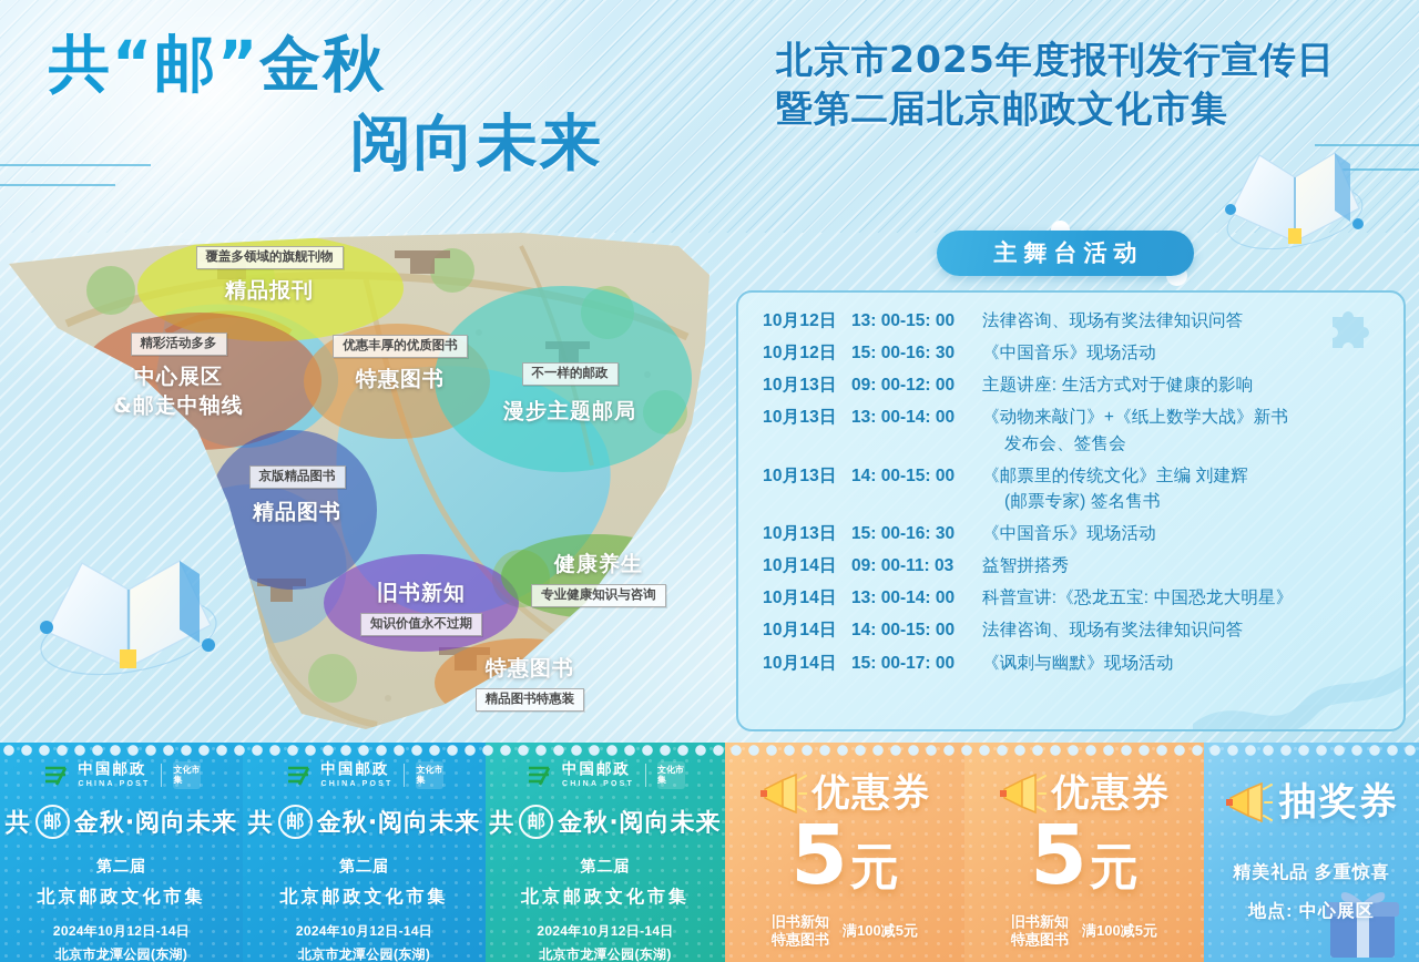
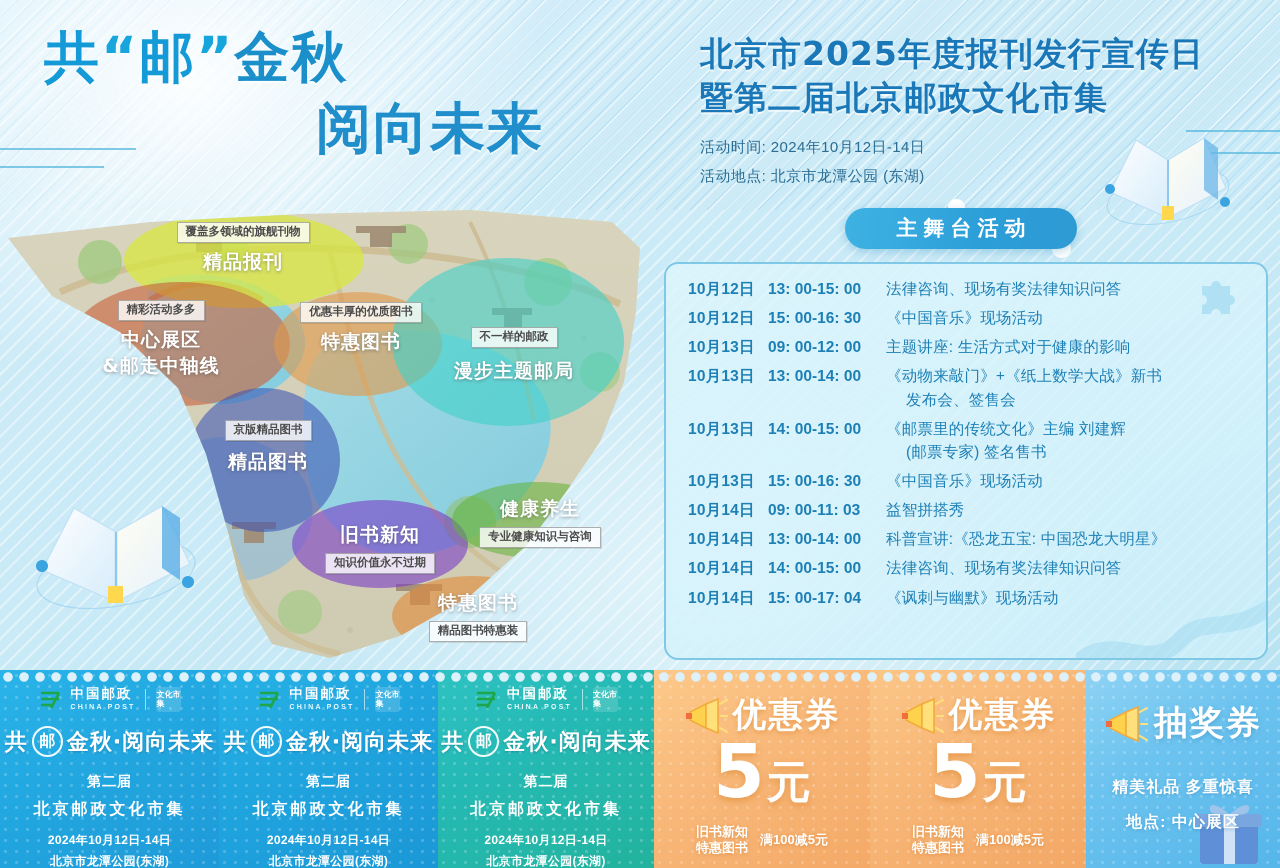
  共“邮”金秋
  阅向未来
  北京市2025年度报刊发行宣传日
  暨第二届北京邮政文化市集
+ 活动时间: 2024年10月12日-14日
+ 活动地点: 北京市龙潭公园 (东湖)
  主舞台活动
  10月12日
  13: 00-15: 00
  法律咨询、现场有奖法律知识问答
  10月12日
  15: 00-16: 30
  《中国音乐》现场活动
  10月13日
  09: 00-12: 00
  主题讲座: 生活方式对于健康的影响
  10月13日
  13: 00-14: 00
  《动物来敲门》+《纸上数学大战》新书
  发布会、签售会
  10月13日
  14: 00-15: 00
  《邮票里的传统文化》主编 刘建辉
  (邮票专家) 签名售书
  10月13日
  15: 00-16: 30
  《中国音乐》现场活动
  10月14日
  09: 00-11: 03
  益智拼搭秀
  10月14日
  13: 00-14: 00
  科普宣讲:《恐龙五宝: 中国恐龙大明星》
  10月14日
  14: 00-15: 00
  法律咨询、现场有奖法律知识问答
  10月14日
- 15: 00-17: 00
+ 15: 00-17: 04
  《讽刺与幽默》现场活动
  覆盖多领域的旗舰刊物
  精品报刊
  精彩活动多多
  中心展区
  &邮走中轴线
  优惠丰厚的优质图书
  特惠图书
  不一样的邮政
  漫步主题邮局
  京版精品图书
  精品图书
  旧书新知
  知识价值永不过期
  健康养生
  专业健康知识与咨询
  特惠图书
  精品图书特惠装
  中国邮政
  文化市集
  共
  邮
  金秋·阅向未来
  第二届
  北京邮政文化市集
  2024年10月12日-14日
  北京市龙潭公园(东湖)
  中国邮政
  文化市集
  共
  邮
  金秋·阅向未来
  第二届
  北京邮政文化市集
  2024年10月12日-14日
  北京市龙潭公园(东湖)
  中国邮政
  文化市集
  共
  邮
  金秋·阅向未来
  第二届
  北京邮政文化市集
  2024年10月12日-14日
  北京市龙潭公园(东湖)
  优惠券
  5元
  旧书新知
  特惠图书
  满100减5元
  优惠券
  5元
  旧书新知
  特惠图书
  满100减5元
  抽奖券
  精美礼品 多重惊喜
  地点: 中心展区
